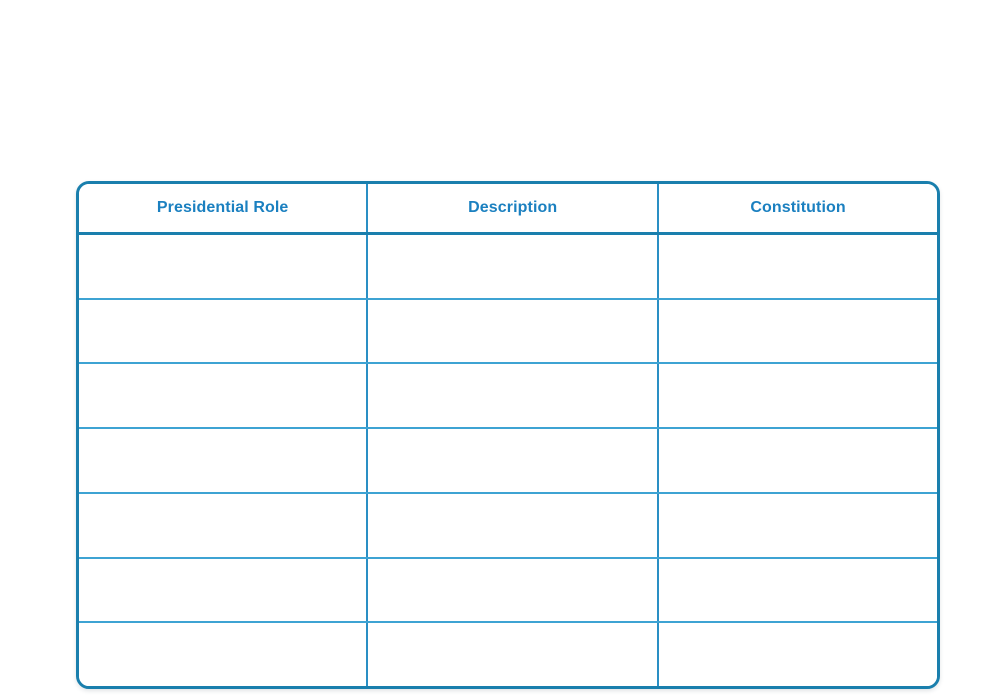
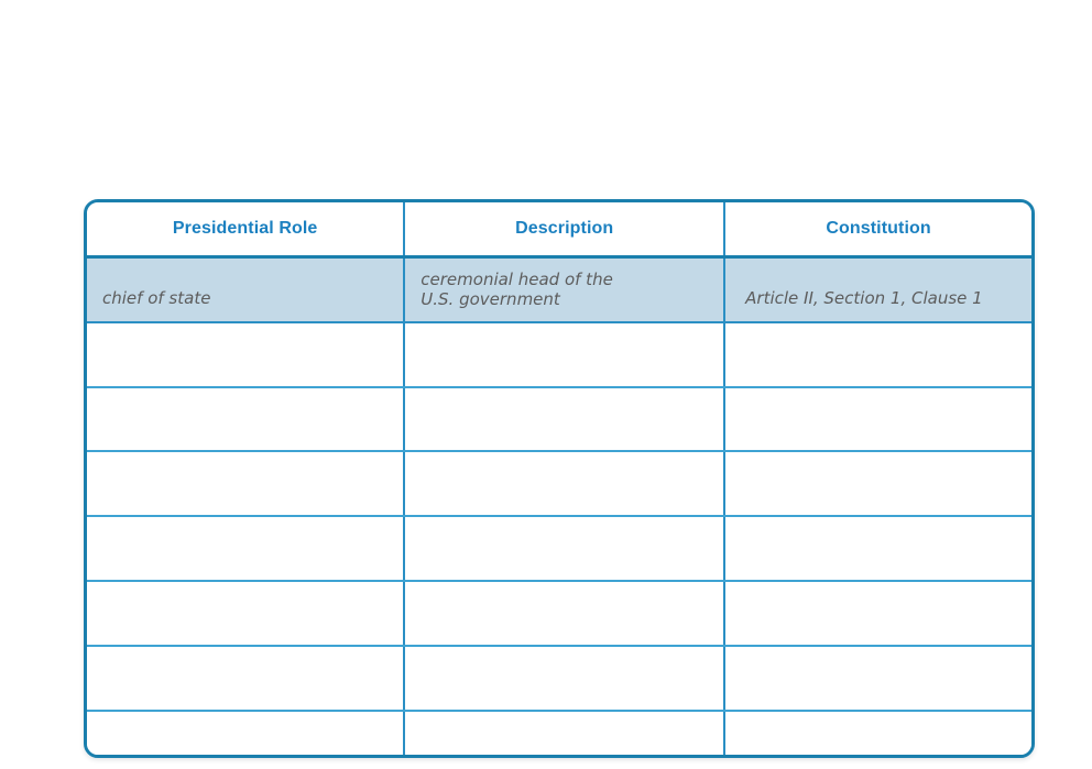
  Presidential Role	Description	Constitution
+ chief of state	ceremonial head of theU.S. government	Article II, Section 1, Clause 1
